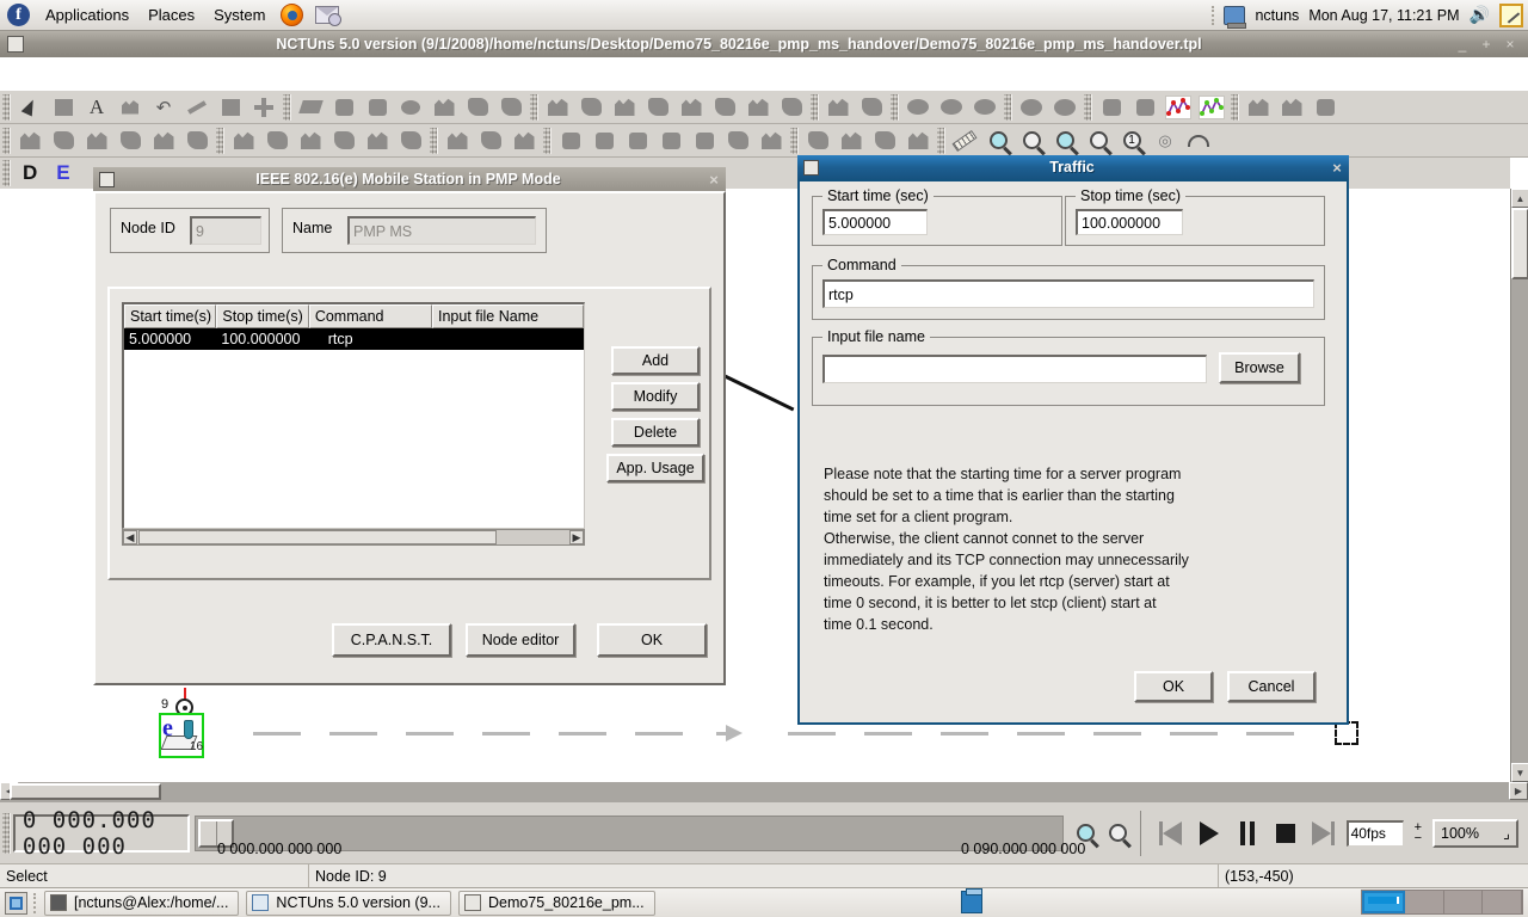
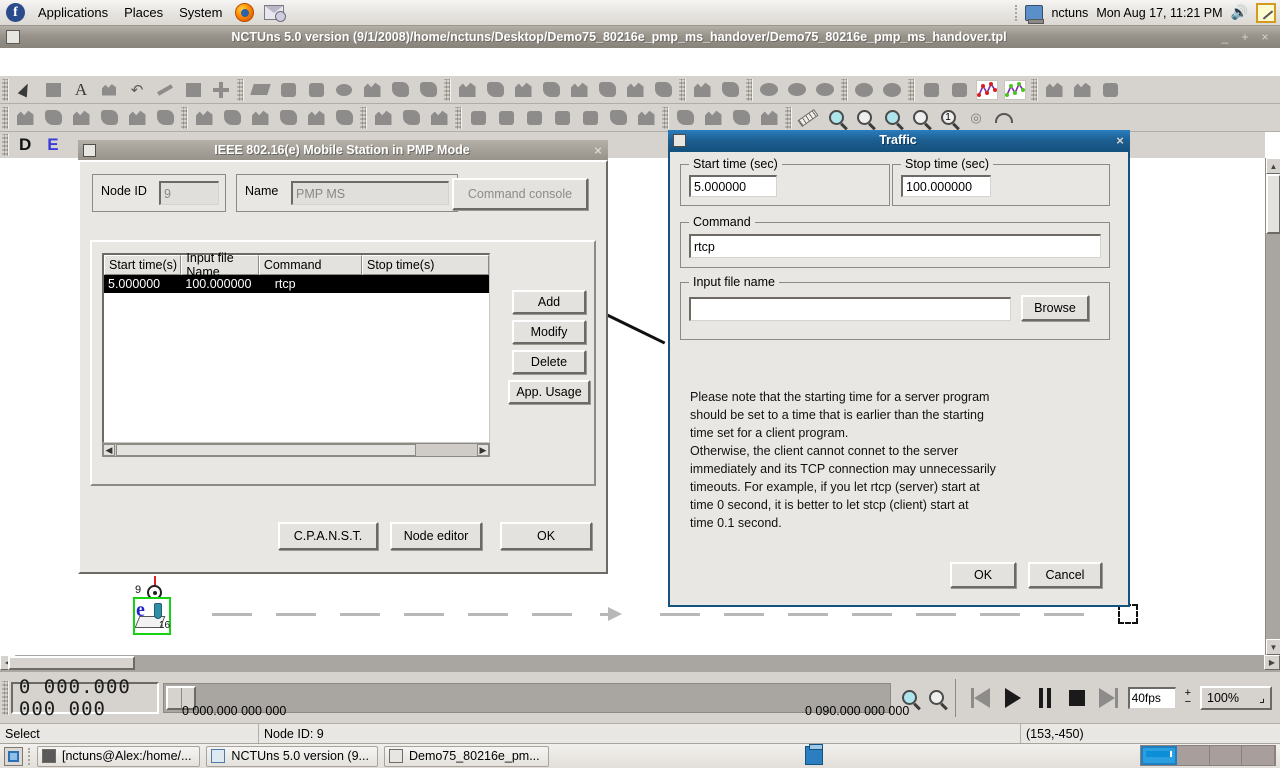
  f
  Applications
  Places
  System
  nctuns
  Mon Aug 17, 11:21 PM
  🔊
  NCTUns 5.0 version (9/1/2008)/home/nctuns/Desktop/Demo75_80216e_pmp_ms_handover/Demo75_80216e_pmp_ms_handover.tpl
  _
  +
  ×
  A
  ↶
  1
  ◎
  D
  E
  9
  e
  16
  ▲
  ▼
  IEEE 802.16(e) Mobile Station in PMP Mode
  ×
  Node ID
  9
  Name
  PMP MS
+ Command console
  Start time(s)
- Stop time(s)
+ Input file Name
  Command
- Input file Name
+ Stop time(s)
  5.000000
  100.000000
  rtcp
  ◀
  ▶
  Add
  Modify
  Delete
  App. Usage
  C.P.A.N.S.T.
  Node editor
  OK
  Traffic
  ×
  Start time (sec)
  5.000000
  Stop time (sec)
  100.000000
  Command
  rtcp
  Input file name
  Browse
  Please note that the starting time for a server program
  should be set to a time that is earlier than the starting
  time set for a client program.
  Otherwise, the client cannot connet to the server
  immediately and its TCP connection may unnecessarily
  timeouts. For example, if you let rtcp (server) start at
  time 0 second, it is better to let stcp (client) start at
  time 0.1 second.
  OK
  Cancel
  ▶
  0 000.000 000 000
  40fps
  +
  −
  100%
  ⌟
  0 000.000 000 000
  0 090.000 000 000
  Select
  Node ID: 9
  (153,-450)
  [nctuns@Alex:/home/...
  NCTUns 5.0 version (9...
  Demo75_80216e_pm...
